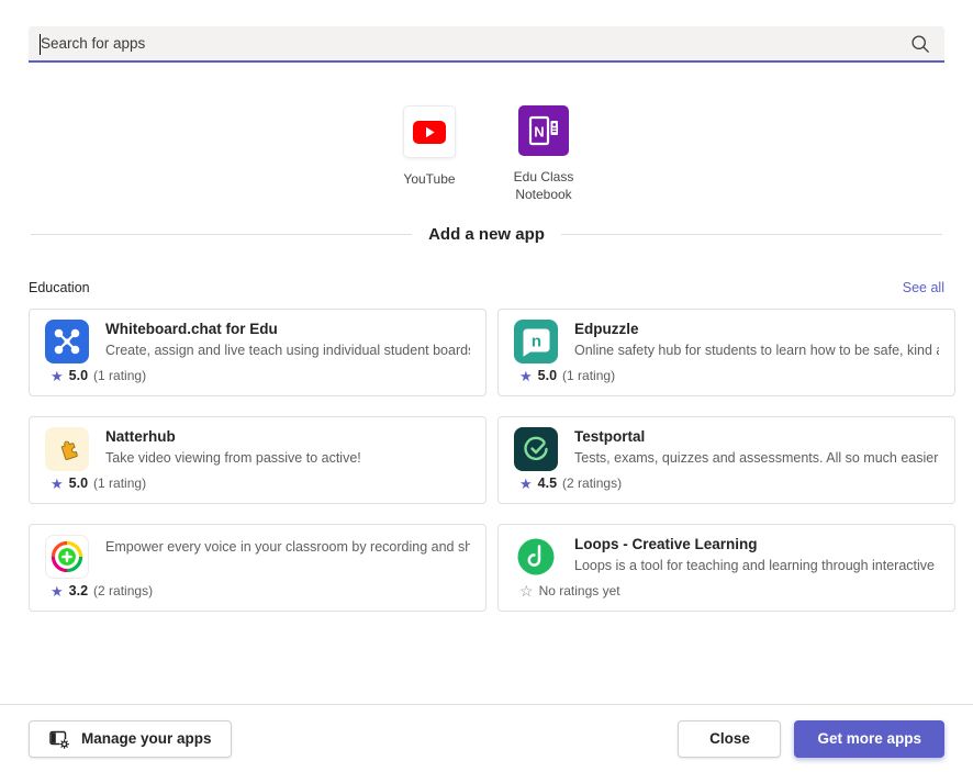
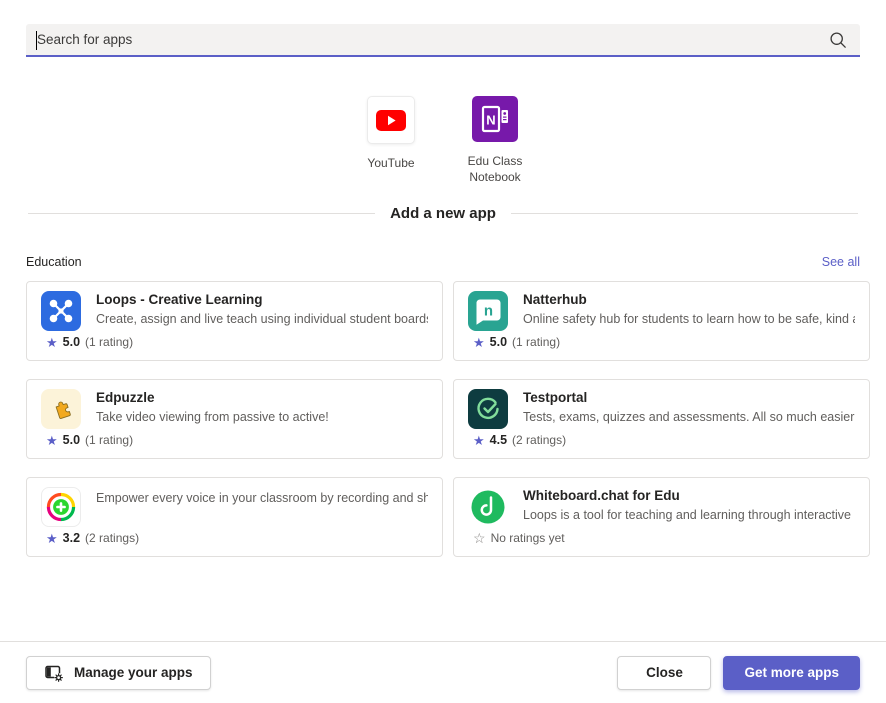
  Search for apps
  YouTube
  N
  Edu Class Notebook
  Add a new app
  Education
  See all
- Whiteboard.chat for Edu
+ Loops - Creative Learning
  Create, assign and live teach using individual student board
  ★
  5.0
  (1 rating)
  n
- Edpuzzle
+ Natterhub
  Online safety hub for students to learn how to be safe, kind
  ★
  5.0
  (1 rating)
- Natterhub
+ Edpuzzle
  Take video viewing from passive to active!
  ★
  5.0
  (1 rating)
  Testportal
  Tests, exams, quizzes and assessments. All so much easier
  ★
  4.5
  (2 ratings)
  Empower every voice in your classroom by recording and sh
  ★
  3.2
  (2 ratings)
- Loops - Creative Learning
+ Whiteboard.chat for Edu
  Loops is a tool for teaching and learning through interactive
  ☆
  No ratings yet
  Manage your apps
  Close
  Get more apps
